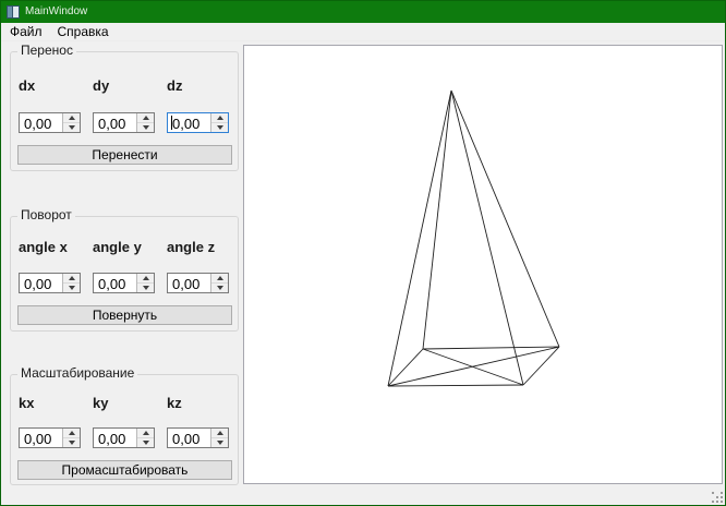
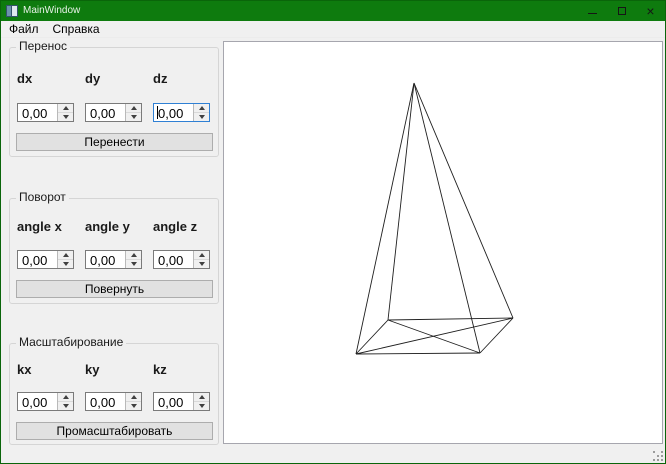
  MainWindow
+ ×
  Файл
  Справка
  Перенос
  dx
  dy
  dz
  0,00
  0,00
  0,00
  Перенести
  Поворот
  angle x
  angle y
  angle z
  0,00
  0,00
  0,00
  Повернуть
  Масштабирование
  kx
  ky
  kz
  0,00
  0,00
  0,00
  Промасштабировать
